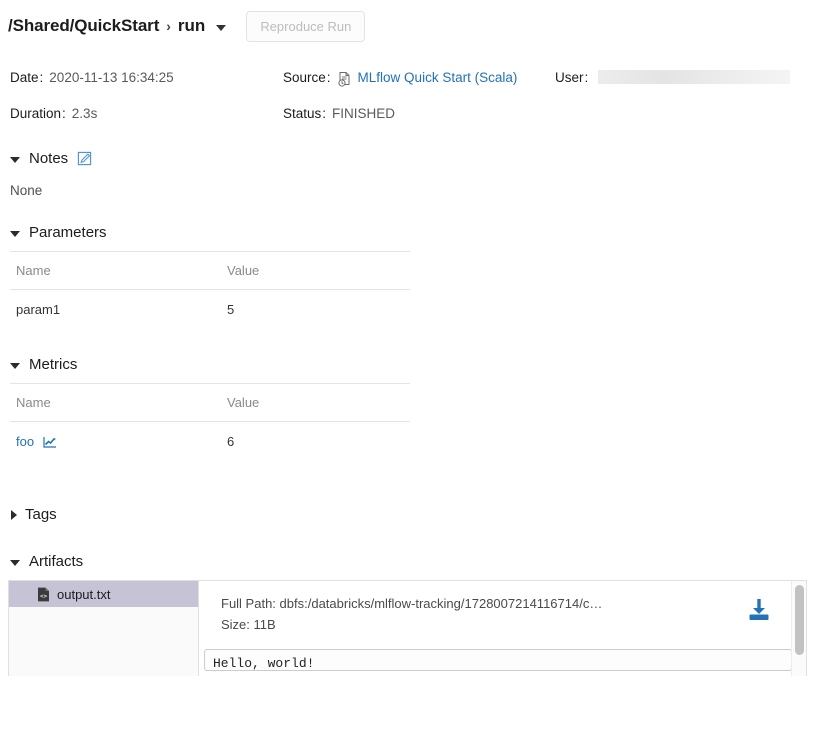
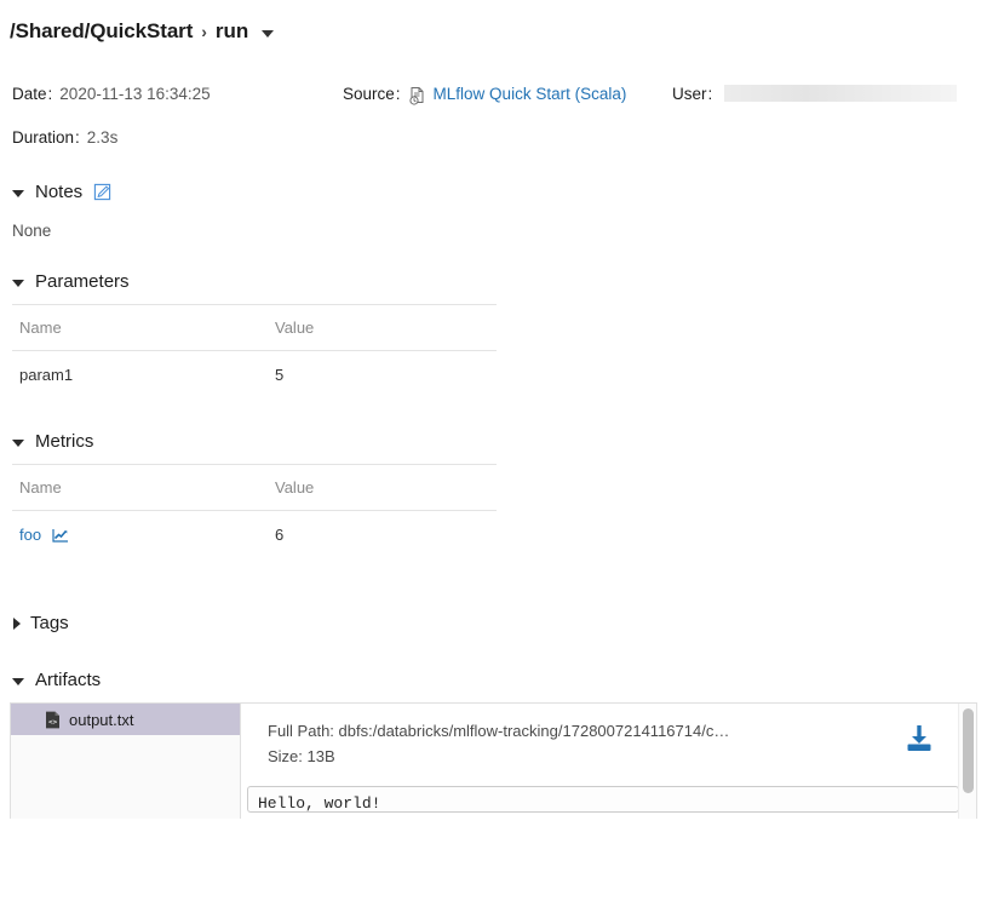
  /Shared/QuickStart
  ›
  run
- Reproduce Run
  Date:
  2020-11-13 16:34:25
  Source:
  MLflow Quick Start (Scala)
  User:
  Duration:
  2.3s
- Status:
- FINISHED
  Notes
  None
  Parameters
  Name	Value
  param1	5
  Metrics
  Name	Value
  foo	6
  Tags
  Artifacts
  output.txt
  Full Path: dbfs:/databricks/mlflow-tracking/1728007214116714/c…
- Size: 11B
+ Size: 13B
  Hello, world!
